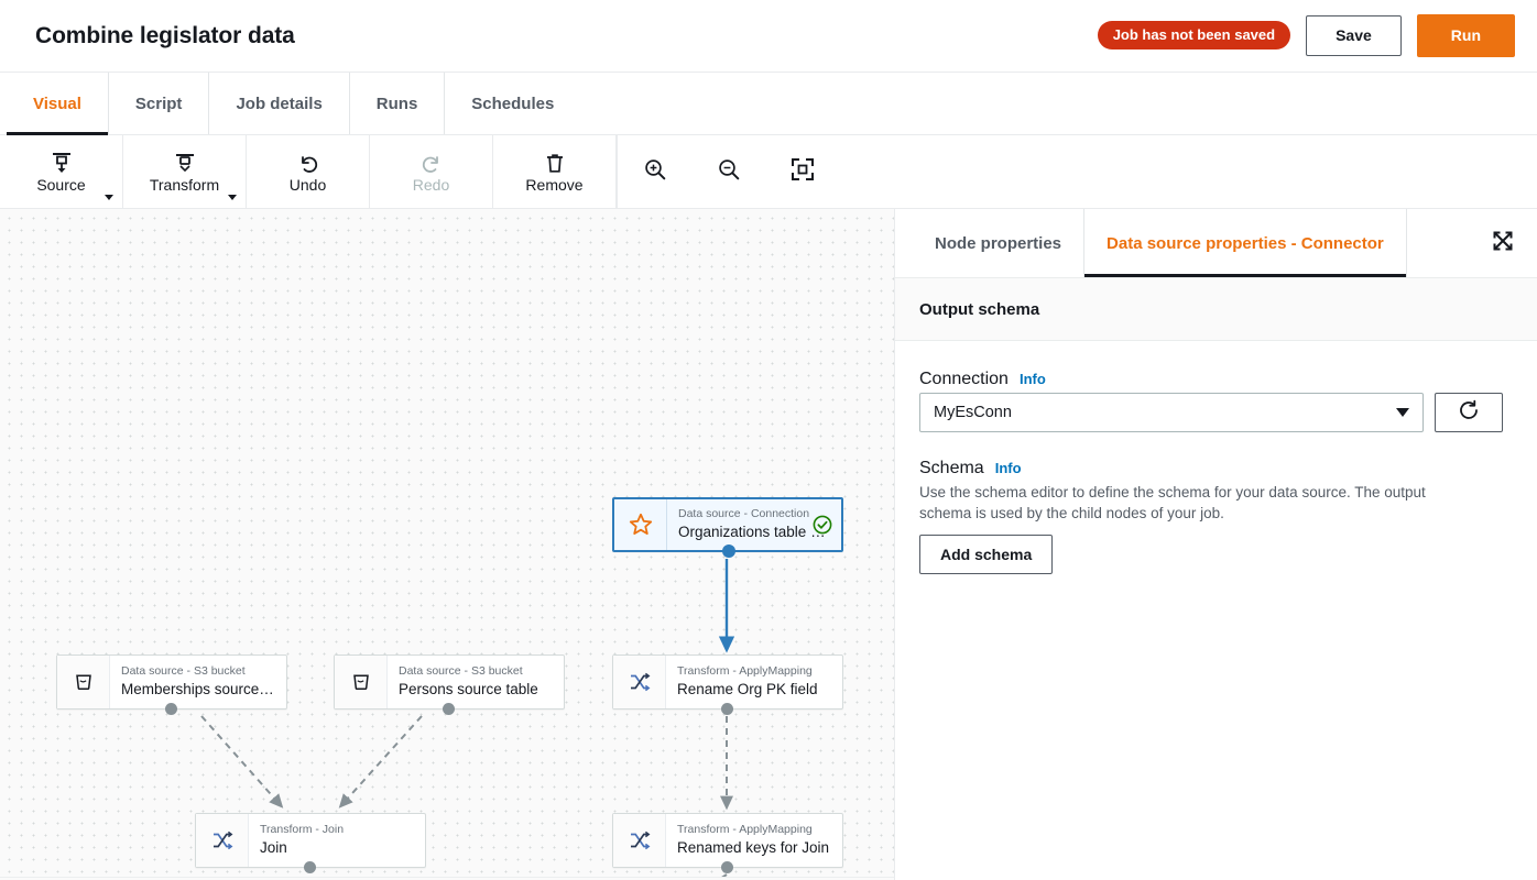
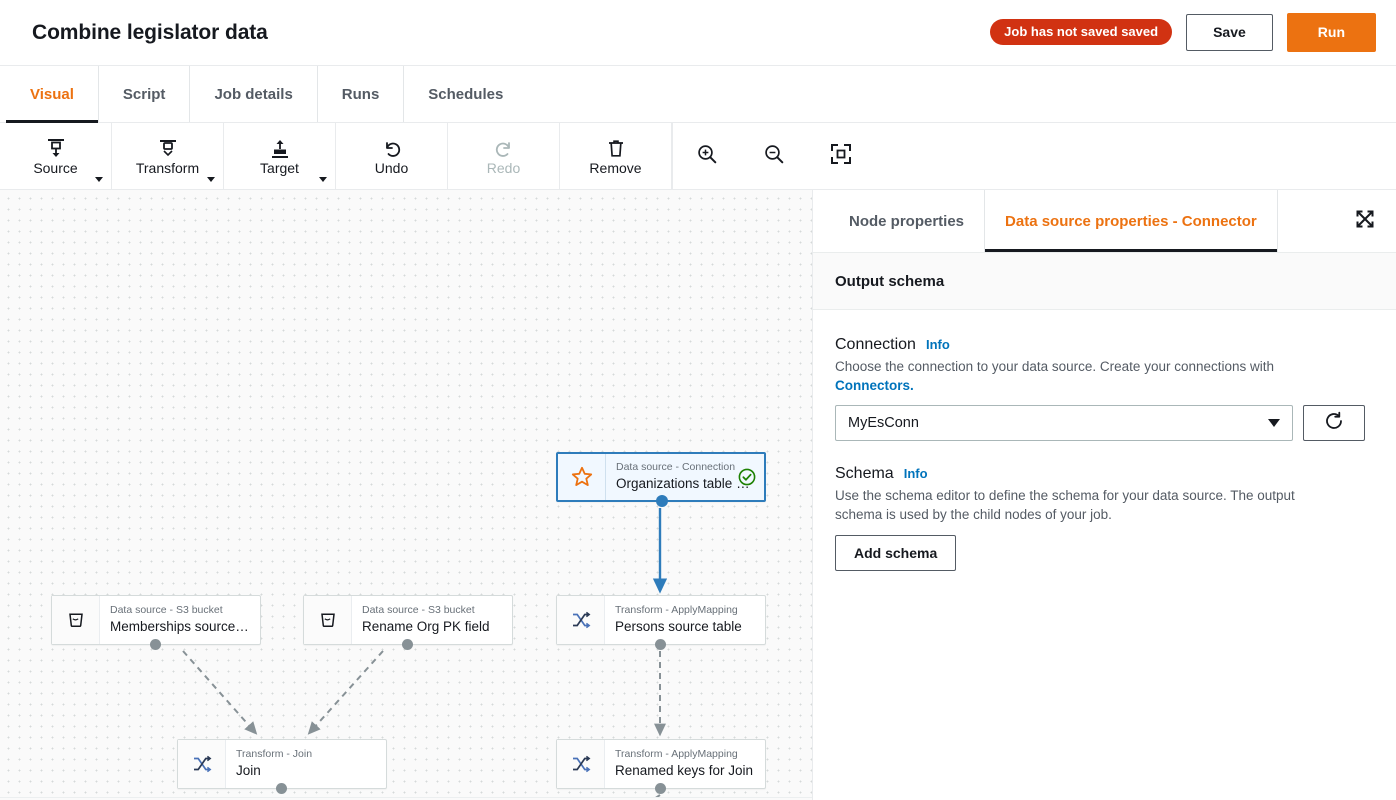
  Combine legislator data
- Job has not been saved
+ Job has not saved saved
  Save
  Run
  Visual
  Script
  Job details
  Runs
  Schedules
  Source
  Transform
+ Target
  Undo
  Redo
  Remove
  Data source - Connection
  Organizations table s…
  Data source - S3 bucket
  Memberships source …
  Data source - S3 bucket
- Persons source table
+ Rename Org PK field
  Transform - ApplyMapping
- Rename Org PK field
+ Persons source table
  Transform - Join
  Join
  Transform - ApplyMapping
  Renamed keys for Join
  Node properties
  Data source properties - Connector
  Output schema
  Connection
  Info
+ Choose the connection to your data source. Create your connections with Connectors.
  MyEsConn
  Schema
  Info
  Use the schema editor to define the schema for your data source. The output schema is used by the child nodes of your job.
  Add schema
